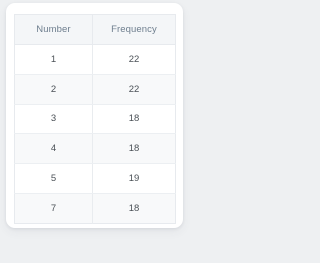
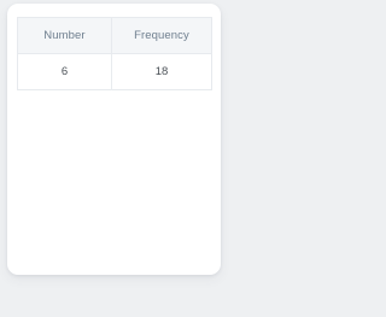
  Number	Frequency
- 1	22
- 2	22
- 3	18
- 4	18
- 5	19
- 7	18
+ 6	18
